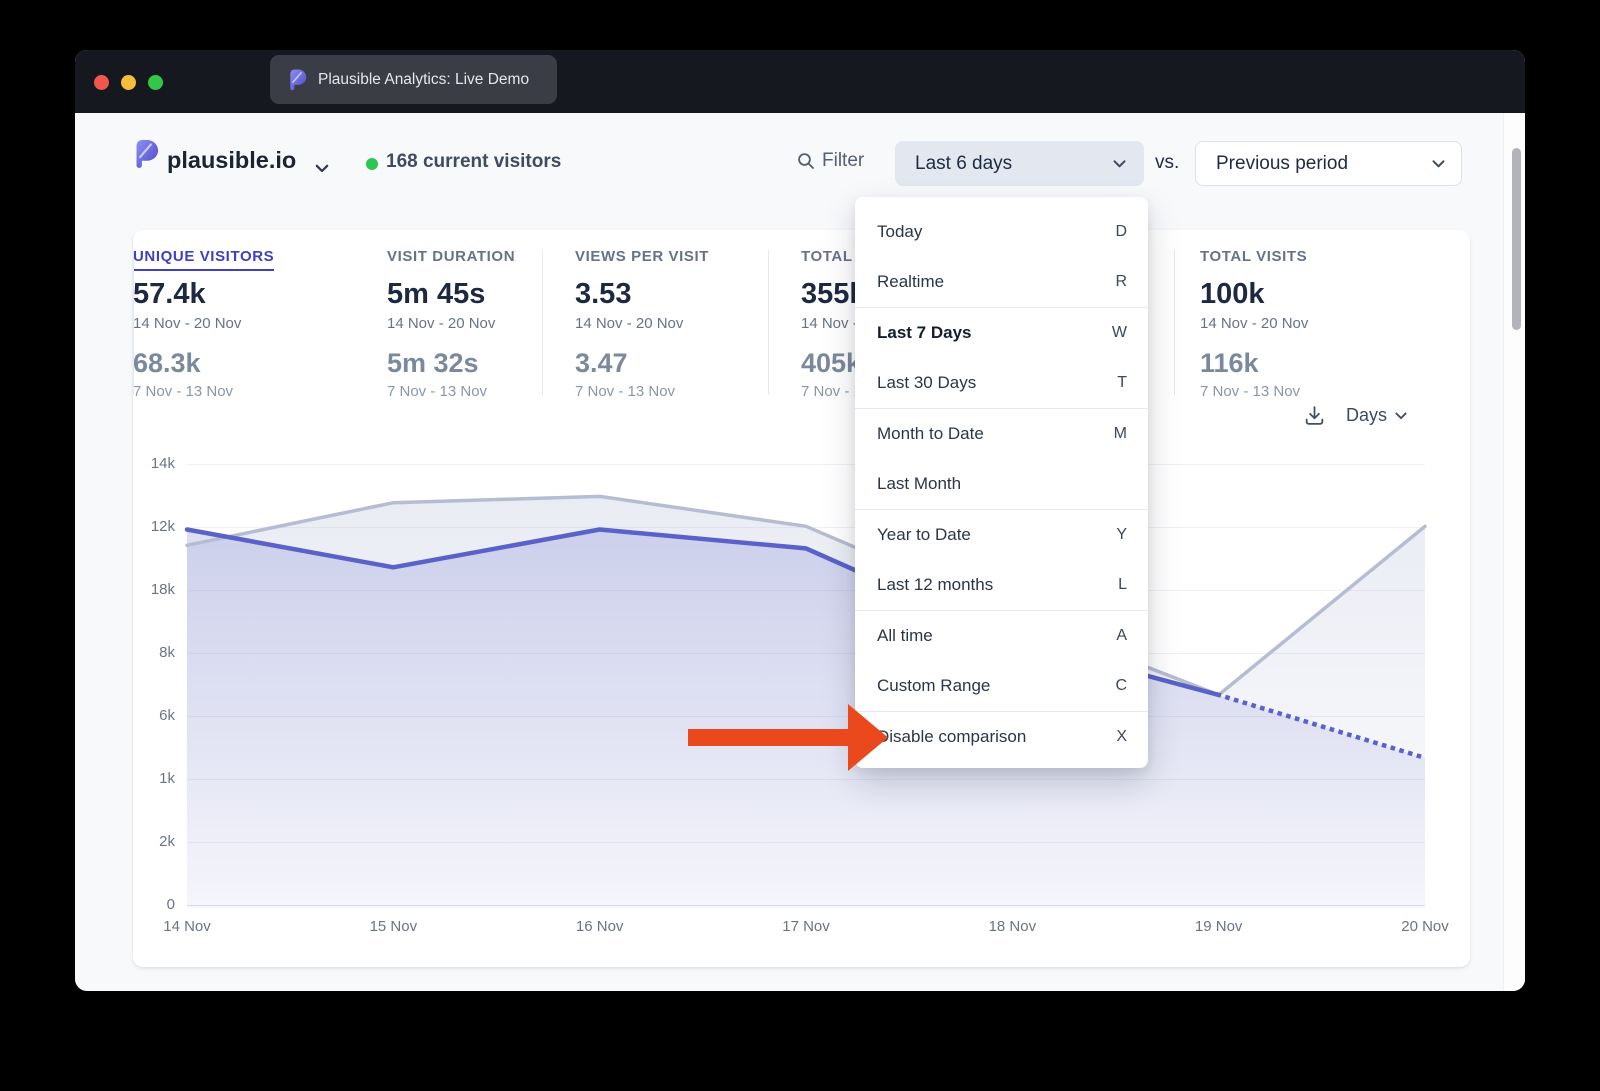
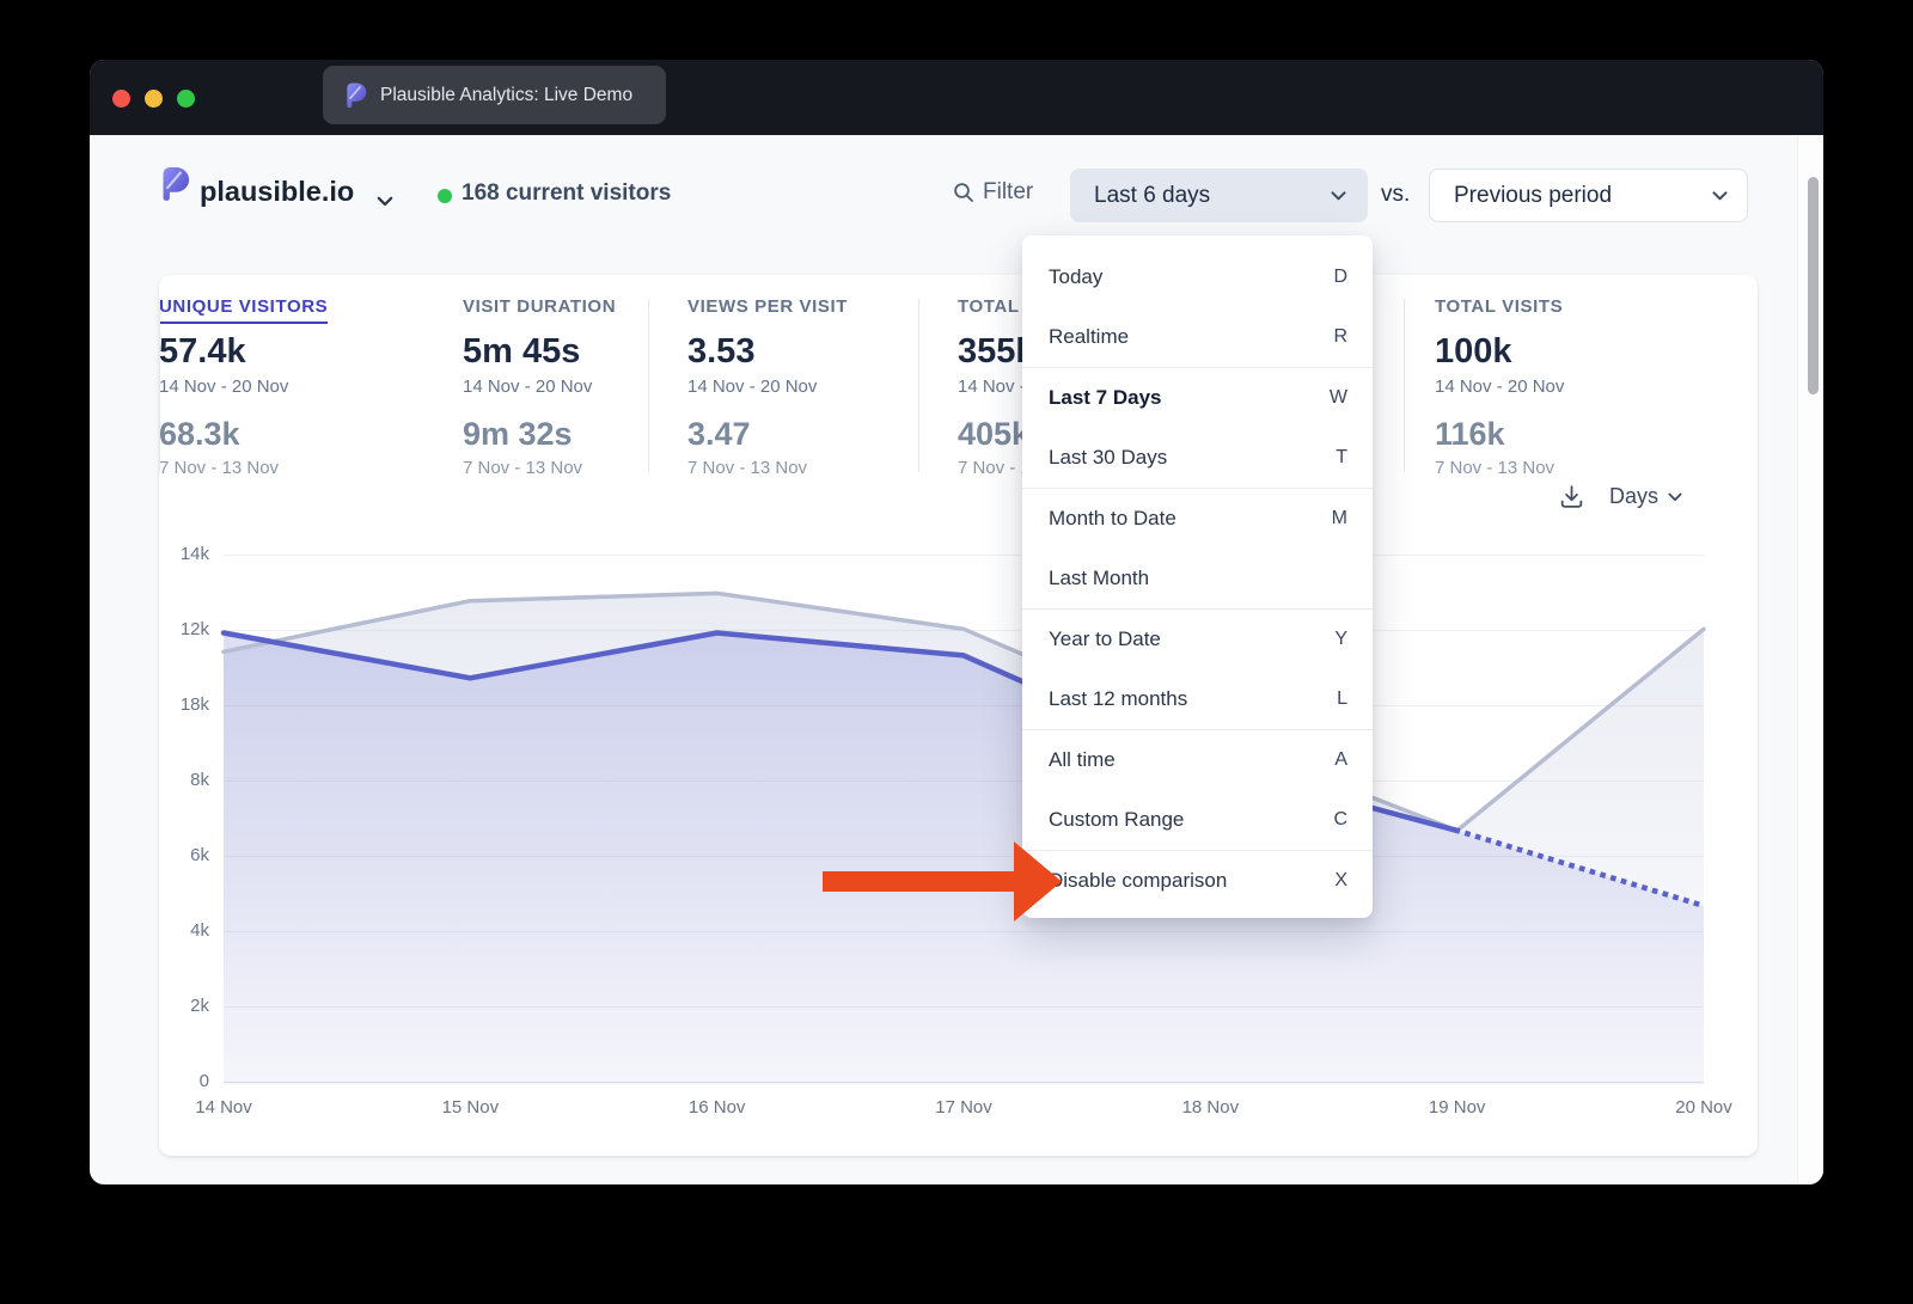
  Plausible Analytics: Live Demo
  plausible.io
  168 current visitors
  Filter
  Last 6 days
  vs.
  Previous period
  VISIT DURATION
  5m 45s
  14 Nov - 20 Nov
- 5m 32s
+ 9m 32s
  7 Nov - 13 Nov
  VIEWS PER VISIT
  3.53
  14 Nov - 20 Nov
  3.47
  7 Nov - 13 Nov
  355
  405k
  TOTAL VISITS
  100k
  14 Nov - 20 Nov
  116k
  7 Nov - 13 Nov
  UNIQUE VISITORS
  57.4k
  14 Nov - 20 Nov
  68.3k
  7 Nov - 13 Nov
  Days
  14k
  12k
  18k
  8k
  6k
- 1k
+ 4k
  2k
  0
  14 Nov
  15 Nov
  16 Nov
  17 Nov
  18 Nov
  19 Nov
  20 Nov
  Today
  D
  Realtime
  R
  Last 7 Days
  W
  Last 30 Days
  T
  Month to Date
  M
  Last Month
  Year to Date
  Y
  Last 12 months
  L
  All time
  A
  Custom Range
  C
  isable comparison
  X
